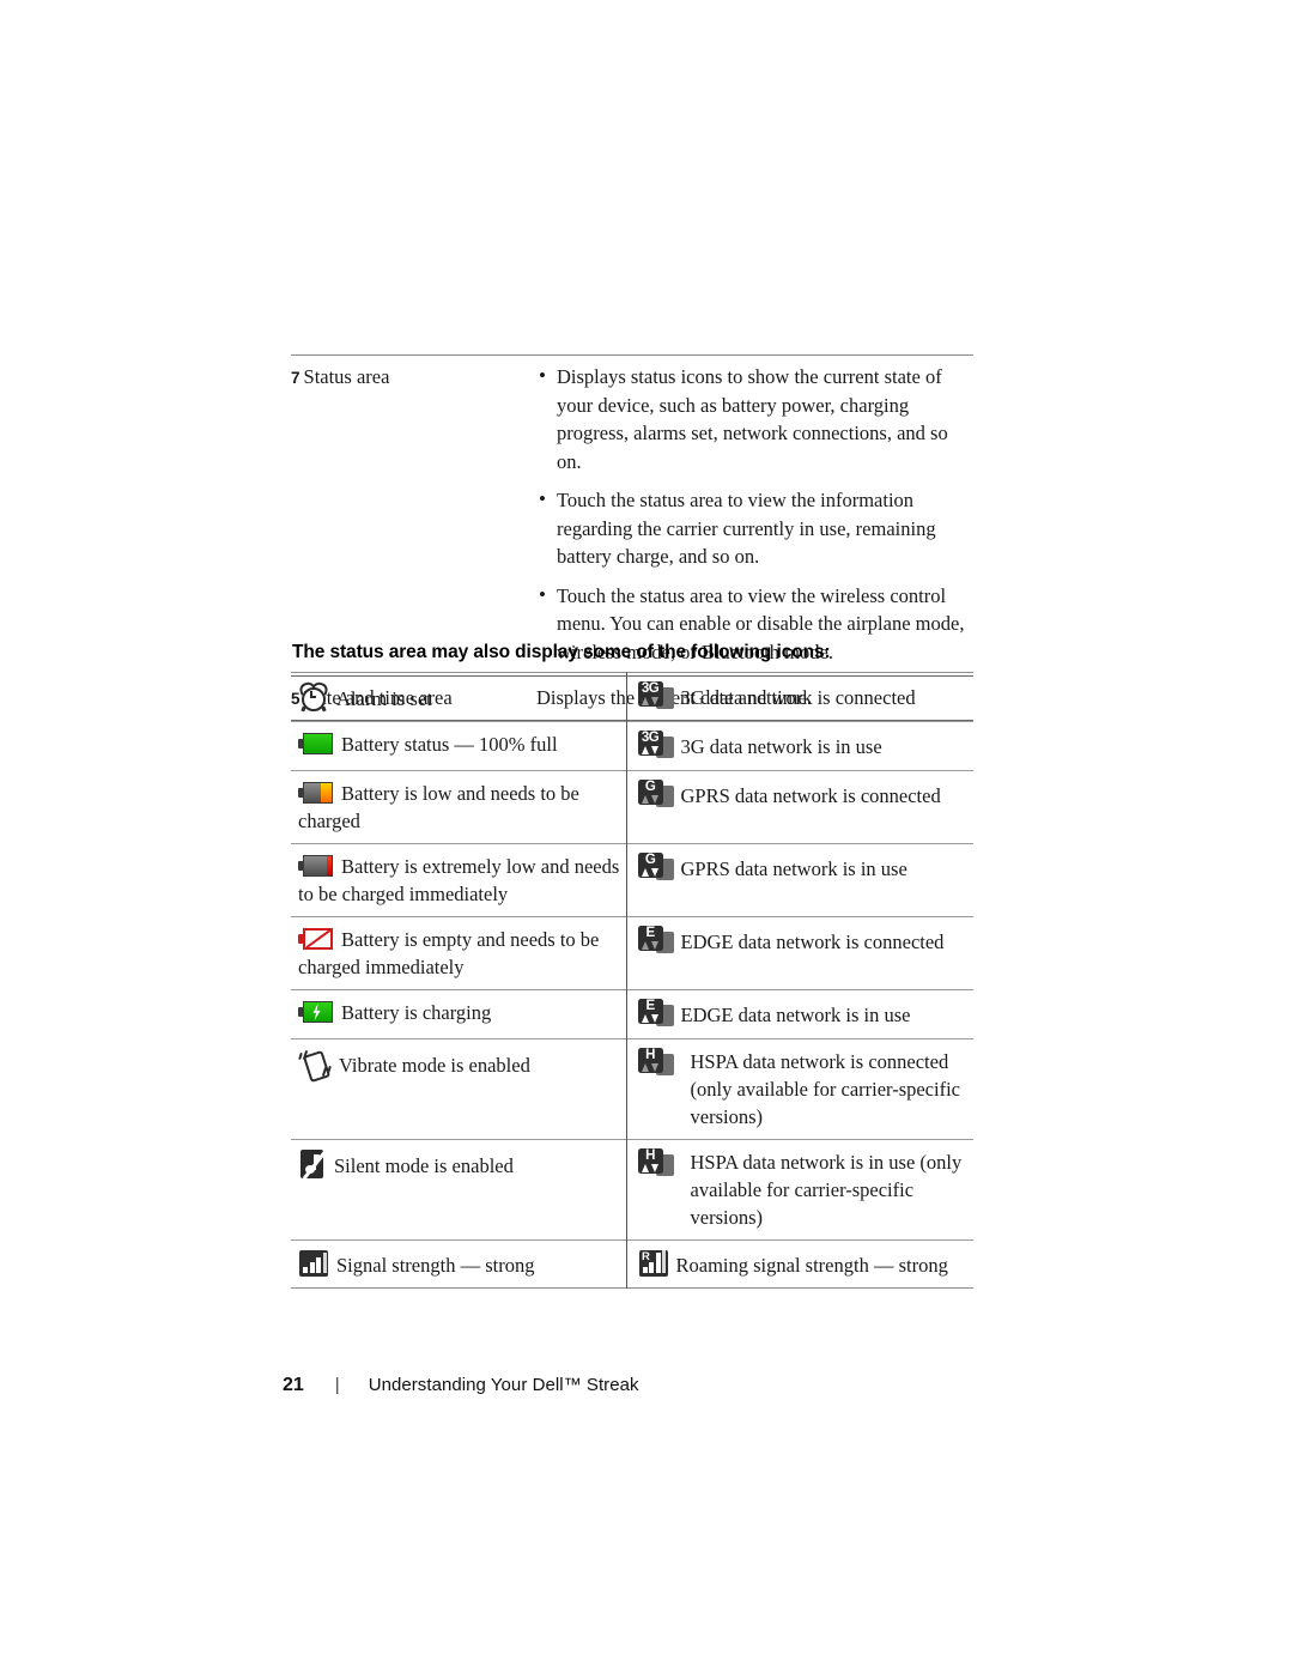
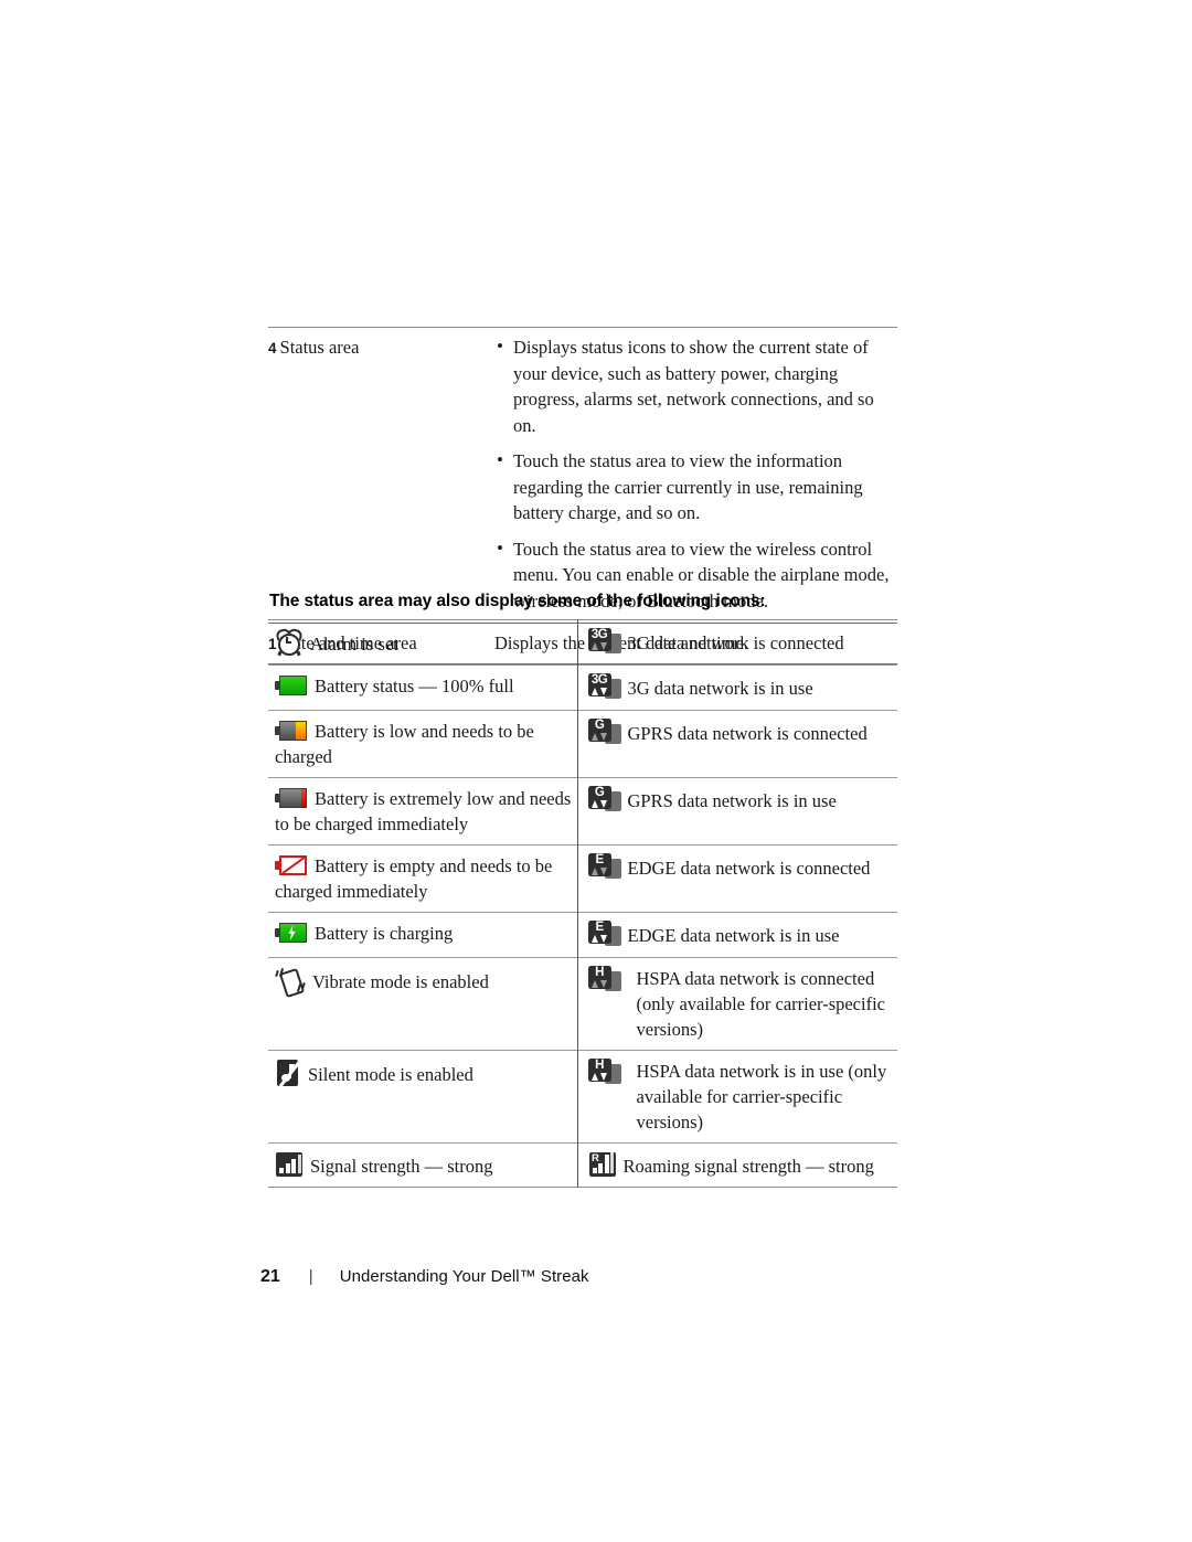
- 7 Status area	Displays status icons to show the current state of your device, such as battery power, charging progress, alarms set, network connections, and so on. Touch the status area to view the information regarding the carrier currently in use, remaining battery charge, and so on. Touch the status area to view the wireless control menu. You can enable or disable the airplane mode, wireless mode, or Bluetooth mode.
+ 4 Status area	Displays status icons to show the current state of your device, such as battery power, charging progress, alarms set, network connections, and so on. Touch the status area to view the information regarding the carrier currently in use, remaining battery charge, and so on. Touch the status area to view the wireless control menu. You can enable or disable the airplane mode, wireless mode, or Bluetooth mode.
- 5 te and time area	Displays theent date and time.
+ 1 te and time area	Displays theent date and time.
  The status area may also display some of the following icons:
  Alarm is set	3G 3G data network is connected
  Battery status — 100% full	3G 3G data network is in use
  Battery is low and needs to be charged	G GPRS data network is connected
  Battery is extremely low and needs to be charged immediately	G GPRS data network is in use
  Battery is empty and needs to be charged immediately	E EDGE data network is connected
  Battery is charging	E EDGE data network is in use
  Vibrate mode is enabled	H HSPA data network is connected (only available for carrier-specific versions)
  Silent mode is enabled	H HSPA data network is in use (only available for carrier-specific versions)
  Signal strength — strong	R Roaming signal strength — strong
  21
  |
  Understanding Your Dell™ Streak
